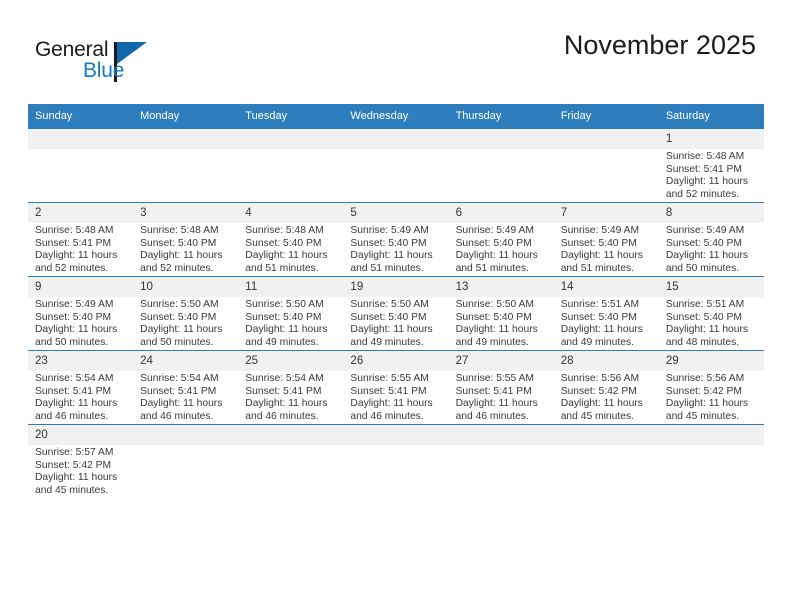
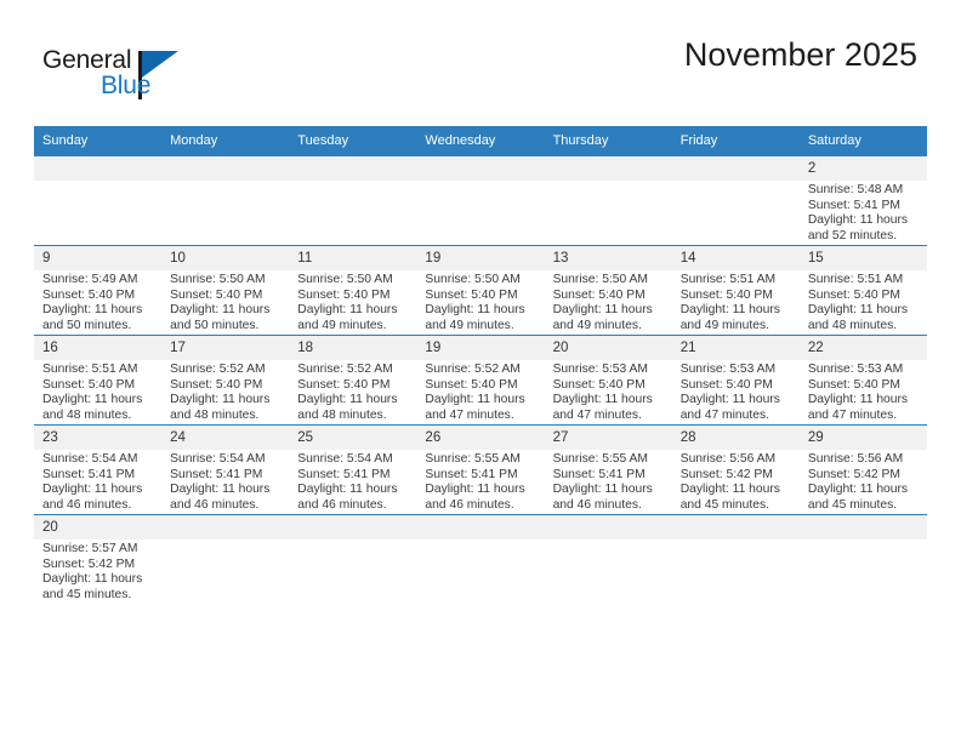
  General
  Blue
  November 2025
  Sunday	Monday	Tuesday	Wednesday	Thursday	Friday	Saturday
- 						1Sunrise: 5:48 AMSunset: 5:41 PMDaylight: 11 hours and 52 minutes.
+ 						2Sunrise: 5:48 AMSunset: 5:41 PMDaylight: 11 hours and 52 minutes.
- 2Sunrise: 5:48 AMSunset: 5:41 PMDaylight: 11 hours and 52 minutes.	3Sunrise: 5:48 AMSunset: 5:40 PMDaylight: 11 hours and 52 minutes.	4Sunrise: 5:48 AMSunset: 5:40 PMDaylight: 11 hours and 51 minutes.	5Sunrise: 5:49 AMSunset: 5:40 PMDaylight: 11 hours and 51 minutes.	6Sunrise: 5:49 AMSunset: 5:40 PMDaylight: 11 hours and 51 minutes.	7Sunrise: 5:49 AMSunset: 5:40 PMDaylight: 11 hours and 51 minutes.	8Sunrise: 5:49 AMSunset: 5:40 PMDaylight: 11 hours and 50 minutes.
  9Sunrise: 5:49 AMSunset: 5:40 PMDaylight: 11 hours and 50 minutes.	10Sunrise: 5:50 AMSunset: 5:40 PMDaylight: 11 hours and 50 minutes.	11Sunrise: 5:50 AMSunset: 5:40 PMDaylight: 11 hours and 49 minutes.	19Sunrise: 5:50 AMSunset: 5:40 PMDaylight: 11 hours and 49 minutes.	13Sunrise: 5:50 AMSunset: 5:40 PMDaylight: 11 hours and 49 minutes.	14Sunrise: 5:51 AMSunset: 5:40 PMDaylight: 11 hours and 49 minutes.	15Sunrise: 5:51 AMSunset: 5:40 PMDaylight: 11 hours and 48 minutes.
+ 16Sunrise: 5:51 AMSunset: 5:40 PMDaylight: 11 hours and 48 minutes.	17Sunrise: 5:52 AMSunset: 5:40 PMDaylight: 11 hours and 48 minutes.	18Sunrise: 5:52 AMSunset: 5:40 PMDaylight: 11 hours and 48 minutes.	19Sunrise: 5:52 AMSunset: 5:40 PMDaylight: 11 hours and 47 minutes.	20Sunrise: 5:53 AMSunset: 5:40 PMDaylight: 11 hours and 47 minutes.	21Sunrise: 5:53 AMSunset: 5:40 PMDaylight: 11 hours and 47 minutes.	22Sunrise: 5:53 AMSunset: 5:40 PMDaylight: 11 hours and 47 minutes.
  23Sunrise: 5:54 AMSunset: 5:41 PMDaylight: 11 hours and 46 minutes.	24Sunrise: 5:54 AMSunset: 5:41 PMDaylight: 11 hours and 46 minutes.	25Sunrise: 5:54 AMSunset: 5:41 PMDaylight: 11 hours and 46 minutes.	26Sunrise: 5:55 AMSunset: 5:41 PMDaylight: 11 hours and 46 minutes.	27Sunrise: 5:55 AMSunset: 5:41 PMDaylight: 11 hours and 46 minutes.	28Sunrise: 5:56 AMSunset: 5:42 PMDaylight: 11 hours and 45 minutes.	29Sunrise: 5:56 AMSunset: 5:42 PMDaylight: 11 hours and 45 minutes.
  20Sunrise: 5:57 AMSunset: 5:42 PMDaylight: 11 hours and 45 minutes.
